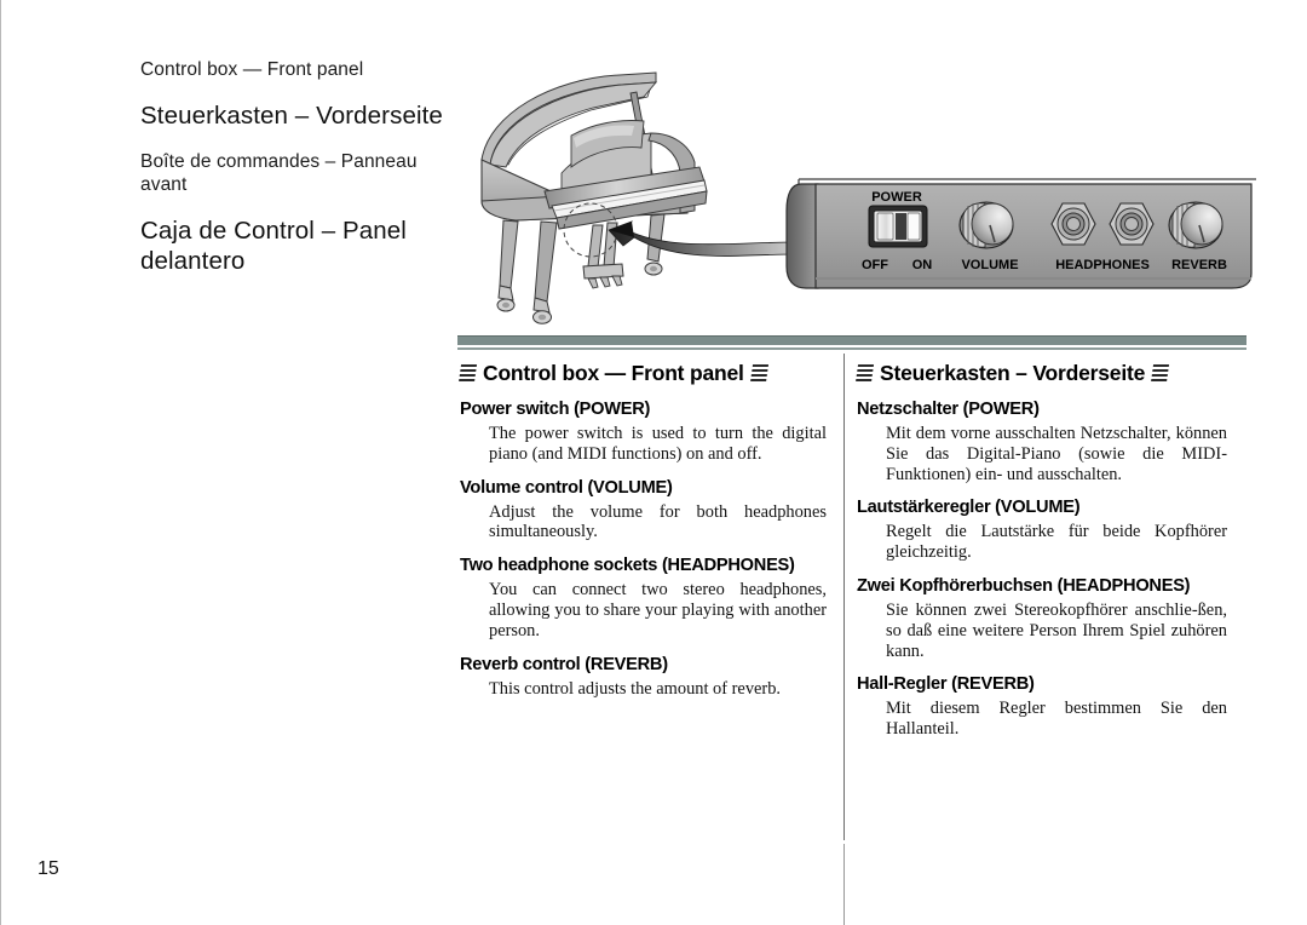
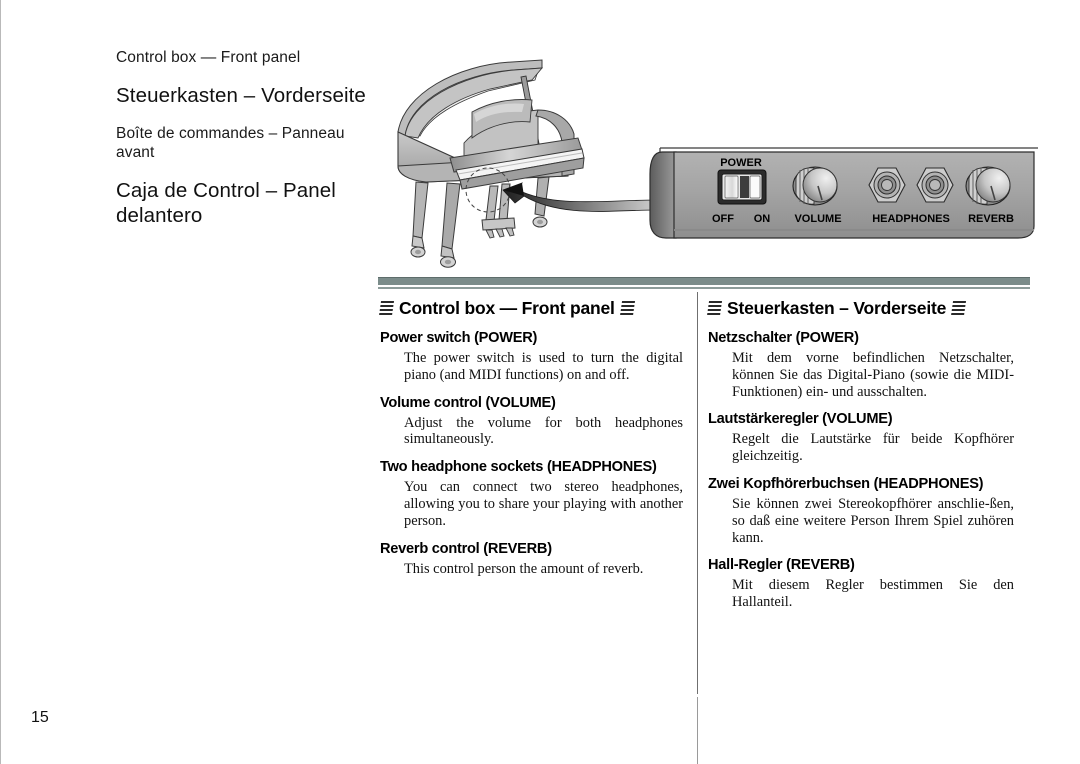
  Control box — Front panel
  Steuerkasten – Vorderseite
  Boîte de commandes – Panneau avant
  Caja de Control – Panel delantero
  POWER
  OFF
  ON
  VOLUME
  HEADPHONES
  REVERB
  Control box — Front panel
  Power switch (POWER)
  The power switch is used to turn the digital piano (and MIDI functions) on and off.
  Volume control (VOLUME)
  Adjust the volume for both headphones simultaneously.
  Two headphone sockets (HEADPHONES)
  You can connect two stereo headphones, allowing you to share your playing with another person.
  Reverb control (REVERB)
- This control adjusts the amount of reverb.
+ This control person the amount of reverb.
  Steuerkasten – Vorderseite
  Netzschalter (POWER)
- Mit dem vorne ausschalten Netzschalter, können Sie das Digital-Piano (sowie die MIDI-Funktionen) ein- und ausschalten.
+ Mit dem vorne befindlichen Netzschalter, können Sie das Digital-Piano (sowie die MIDI-Funktionen) ein- und ausschalten.
  Lautstärkeregler (VOLUME)
  Regelt die Lautstärke für beide Kopfhörer gleichzeitig.
  Zwei Kopfhörerbuchsen (HEADPHONES)
  Sie können zwei Stereokopfhörer anschlie-ßen, so daß eine weitere Person Ihrem Spiel zuhören kann.
  Hall-Regler (REVERB)
  Mit diesem Regler bestimmen Sie den Hallanteil.
  15
